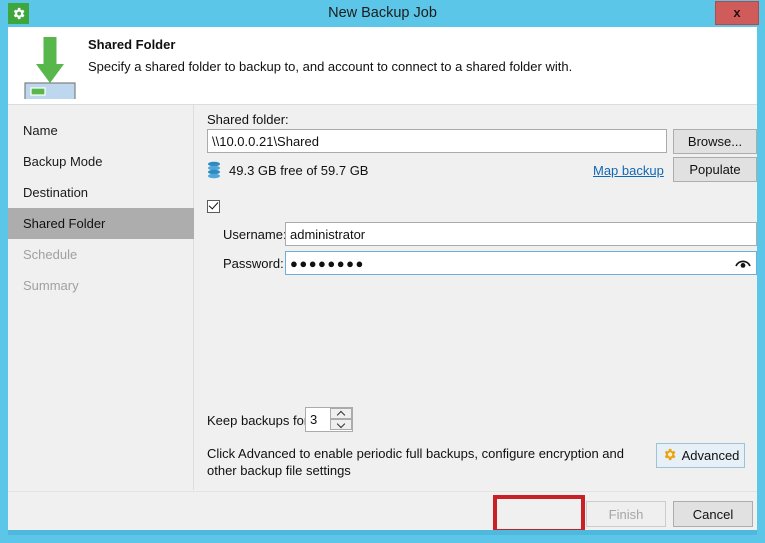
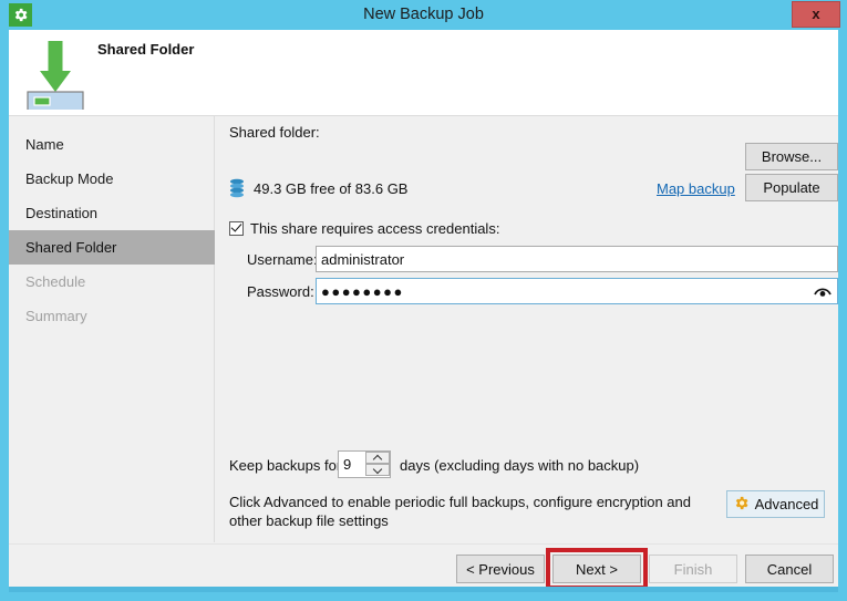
  New Backup Job
  x
  Shared Folder
- Specify a shared folder to backup to, and account to connect to a shared folder with.
  Name
  Backup Mode
  Destination
  Shared Folder
  Schedule
  Summary
  Shared folder:
- \\10.0.0.21\Shared
  Browse...
- 49.3 GB free of 59.7 GB
+ 49.3 GB free of 83.6 GB
  Map backup
  Populate
+ This share requires access credentials:
  Username
  administrator
  Password:
  ●●●●●●●●
  Keep backups fo
- 3
+ 9
+ days (excluding days with no backup)
  Click Advanced to enable periodic full backups, configure encryption and other backup file settings
  Advanced
+ < Previous
+ Next >
  Finish
  Cancel
